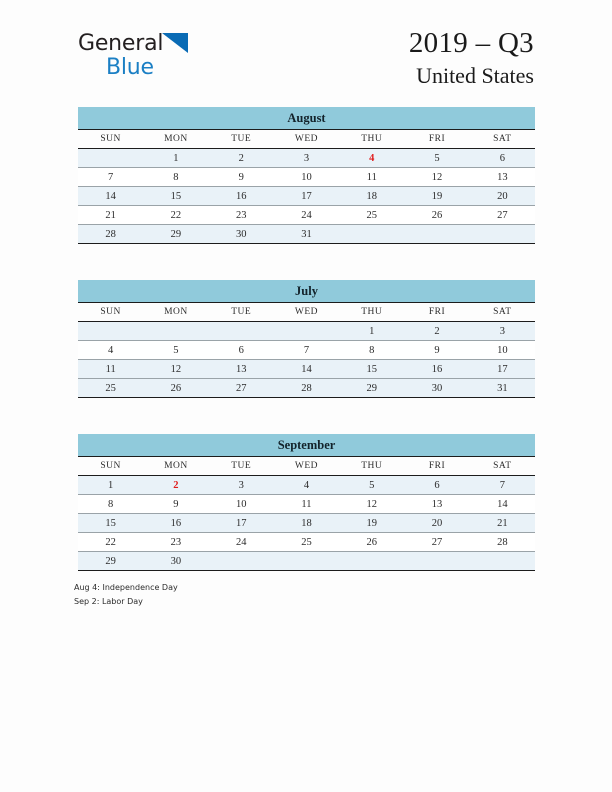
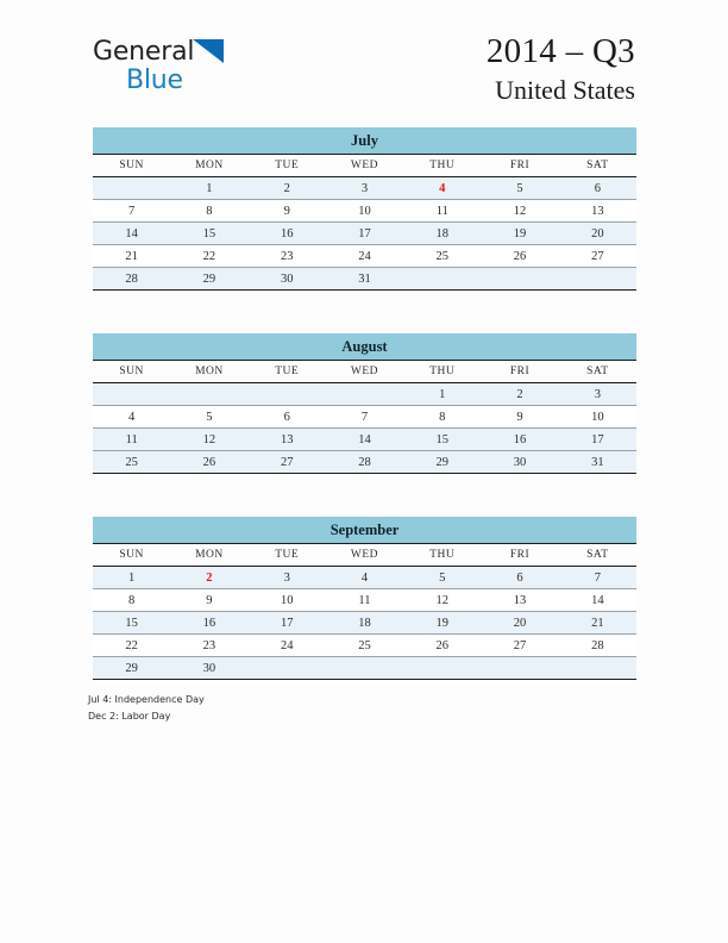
  General
  Blue
- 2019 – Q3
+ 2014 – Q3
  United States
- August
+ July
  SUN	MON	TUE	WED	THU	FRI	SAT
  	1	2	3	4	5	6
  7	8	9	10	11	12	13
  14	15	16	17	18	19	20
  21	22	23	24	25	26	27
  28	29	30	31
- July
+ August
  SUN	MON	TUE	WED	THU	FRI	SAT
  				1	2	3
  4	5	6	7	8	9	10
  11	12	13	14	15	16	17
  25	26	27	28	29	30	31
  September
  SUN	MON	TUE	WED	THU	FRI	SAT
  1	2	3	4	5	6	7
  8	9	10	11	12	13	14
  15	16	17	18	19	20	21
  22	23	24	25	26	27	28
  29	30
- Aug 4: Independence Day
+ Jul 4: Independence Day
- Sep 2: Labor Day
+ Dec 2: Labor Day
